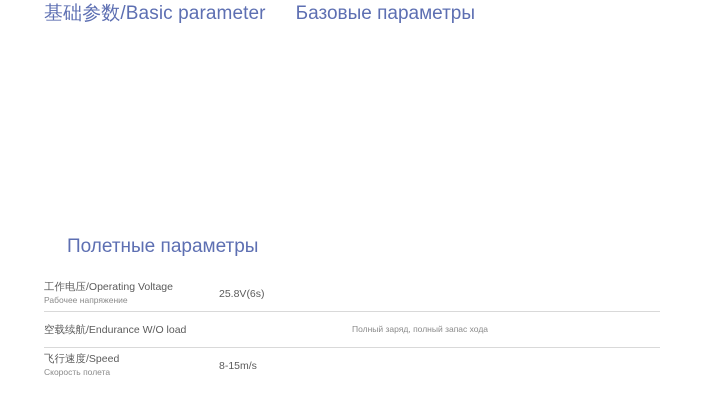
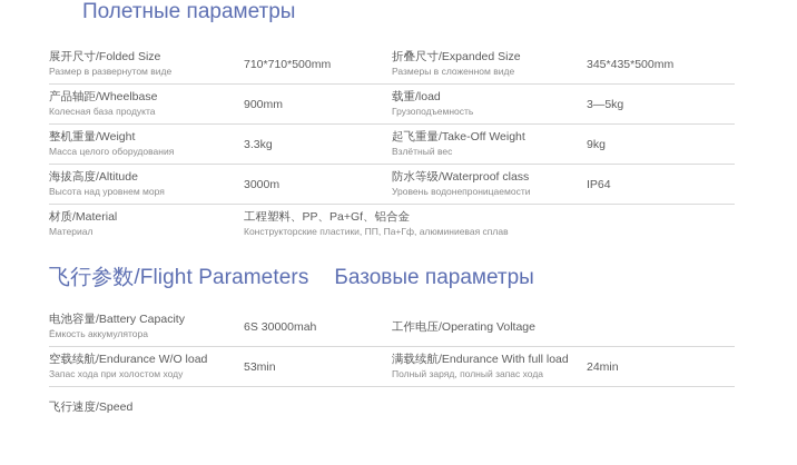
- 基础参数/Basic parameter
- Базовые параметры
+ Полетные параметры
+ 展开尺寸/Folded Size
+ Размер в развернутом виде
+ 710*710*500mm
+ 折叠尺寸/Expanded Size
+ Размеры в сложенном виде
+ 345*435*500mm
+ 产品轴距/Wheelbase
+ Колесная база продукта
+ 900mm
+ 载重/load
+ Грузоподъемность
+ 3—5kg
+ 整机重量/Weight
+ Масса целого оборудования
+ 3.3kg
+ 起飞重量/Take-Off Weight
+ Взлётный вес
+ 9kg
+ 海拔高度/Altitude
+ Высота над уровнем моря
+ 3000m
+ 防水等级/Waterproof class
+ Уровень водонепроницаемости
+ IP64
+ 材质/Material
+ Материал
+ 工程塑料、PP、Pa+Gf、铝合金
+ Конструкторские пластики, ПП, Па+Гф, алюминиевая сплав
+ 飞行参数/Flight Parameters
- Полетные параметры
+ Базовые параметры
+ 电池容量/Battery Capacity
+ Ёмкость аккумулятора
+ 6S 30000mah
  工作电压/Operating Voltage
- Рабочее напряжение
- 25.8V(6s)
  空载续航/Endurance W/O load
+ Запас хода при холостом ходу
+ 53min
+ 满载续航/Endurance With full load
  Полный заряд, полный запас хода
+ 24min
  飞行速度/Speed
- Скорость полета
- 8-15m/s
